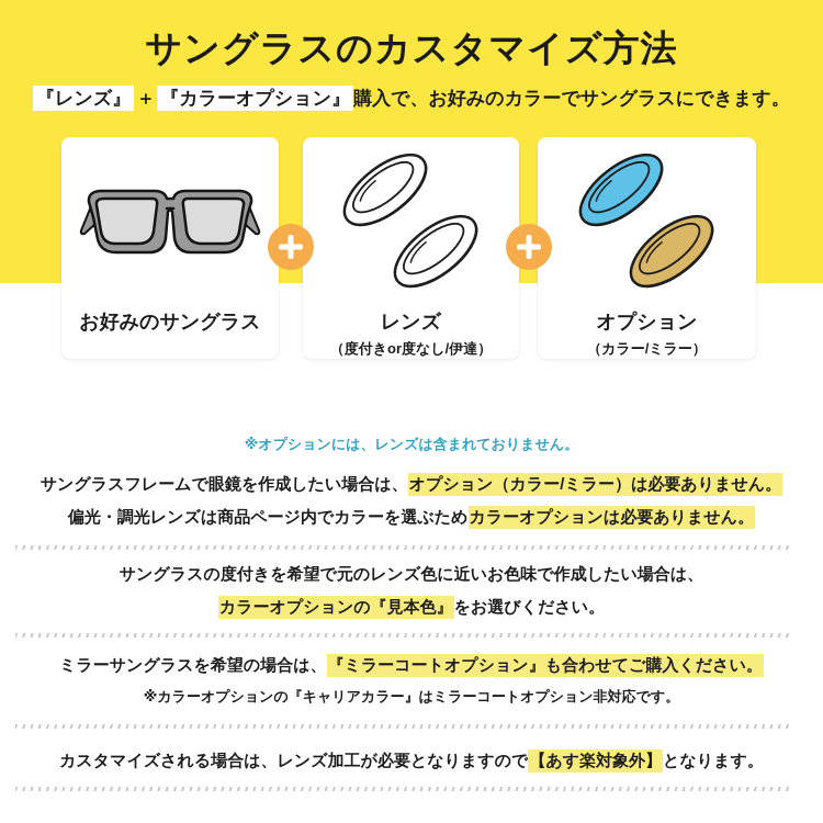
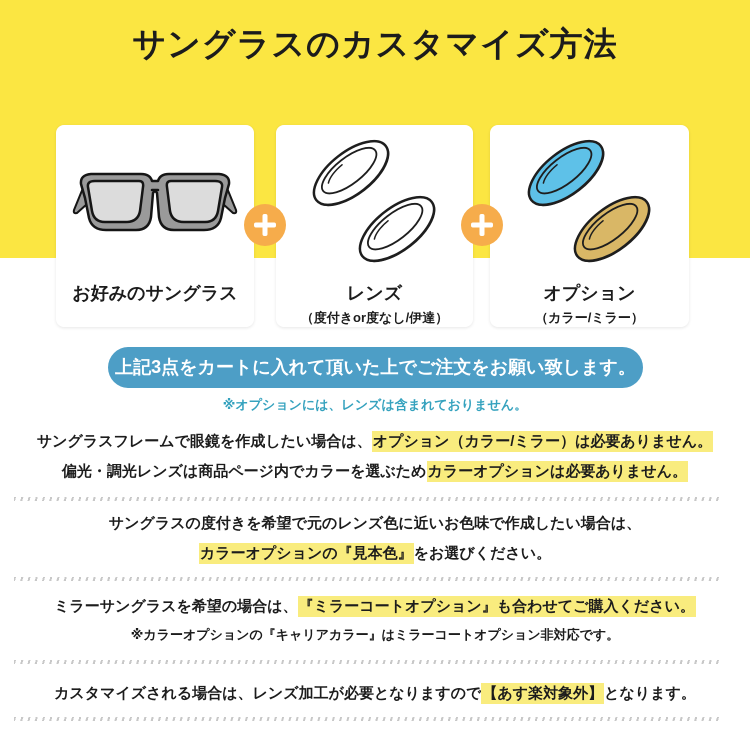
  サングラスのカスタマイズ方法
- 『レンズ』 ＋ 『カラーオプション』 購入で、お好みのカラーでサングラスにできます。
  お好みのサングラス
  レンズ
  （度付きor度なし/伊達）
  オプション
  （カラー/ミラー）
+ 上記3点をカートに入れて頂いた上でご注文をお願い致します。
  ※オプションには、レンズは含まれておりません。
  サングラスフレームで眼鏡を作成したい場合は、オプション（カラー/ミラー）は必要ありません。
  偏光・調光レンズは商品ページ内でカラーを選ぶためカラーオプションは必要ありません。
  サングラスの度付きを希望で元のレンズ色に近いお色味で作成したい場合は、
  カラーオプションの『見本色』をお選びください。
  ミラーサングラスを希望の場合は、『ミラーコートオプション』も合わせてご購入ください。
  ※カラーオプションの『キャリアカラー』はミラーコートオプション非対応です。
  カスタマイズされる場合は、レンズ加工が必要となりますので【あす楽対象外】となります。
